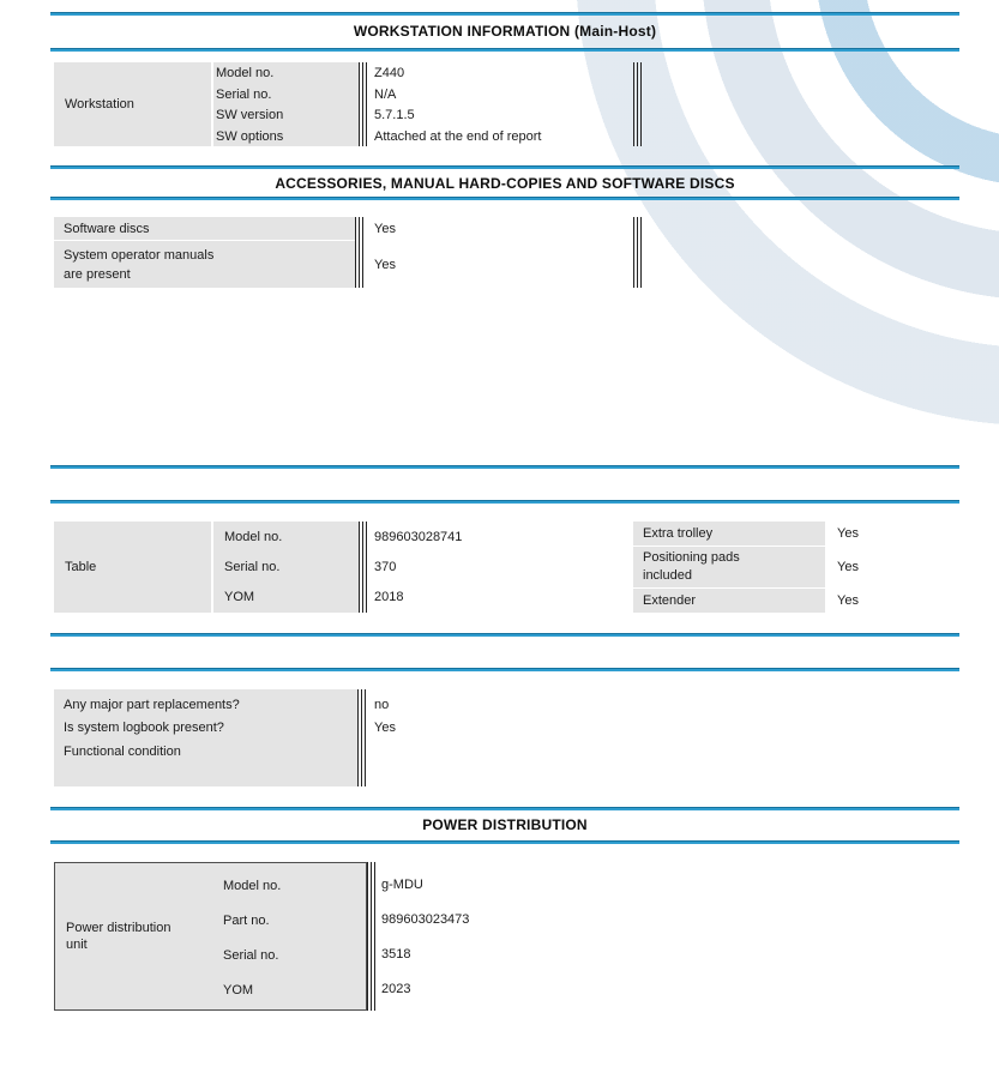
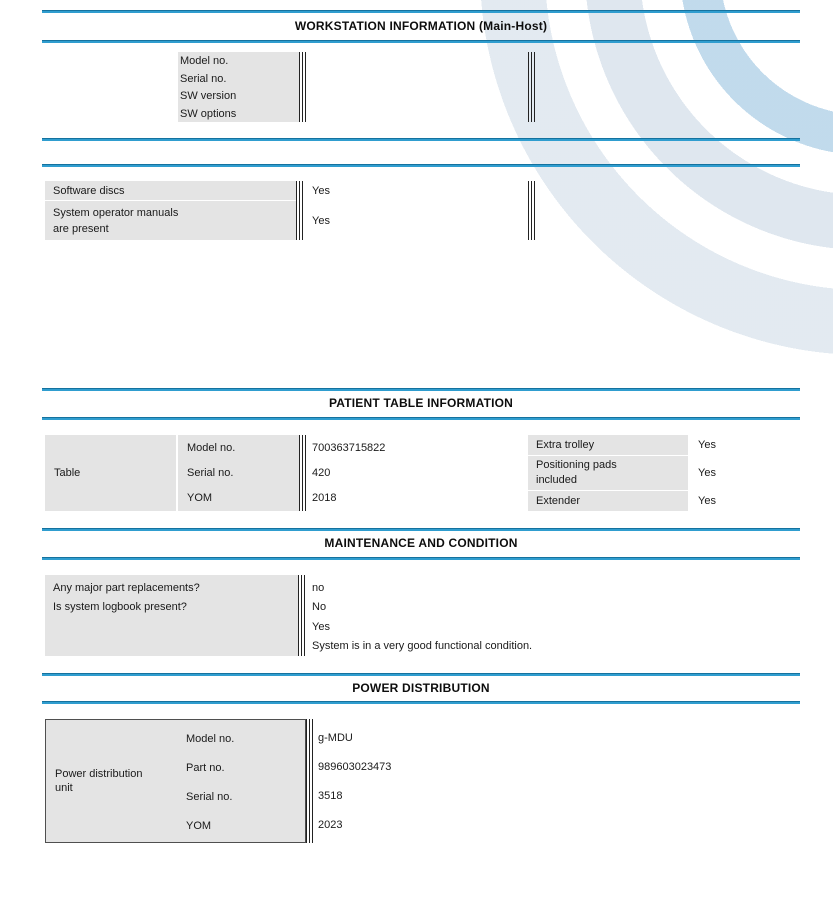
  WORKSTATION INFORMATION (Main-Host)
- Workstation
  Model no.
  Serial no.
  SW version
  SW options
- Z440
- N/A
- 5.7.1.5
- Attached at the end of report
- ACCESSORIES, MANUAL HARD-COPIES AND SOFTWARE DISCS
  Software discs
  System operator manuals are present
  Yes
  Yes
+ PATIENT TABLE INFORMATION
  Table
  Model no.
  Serial no.
  YOM
- 989603028741
+ 700363715822
- 370
+ 420
  2018
  Extra trolley
  Positioning pads included
  Extender
  Yes
  Yes
  Yes
+ MAINTENANCE AND CONDITION
  Any major part replacements?
  Is system logbook present?
- Functional condition
  no
+ No
  Yes
+ System is in a very good functional condition.
  POWER DISTRIBUTION
  Power distribution unit
  Model no.
  Part no.
  Serial no.
  YOM
  g-MDU
  989603023473
  3518
  2023
